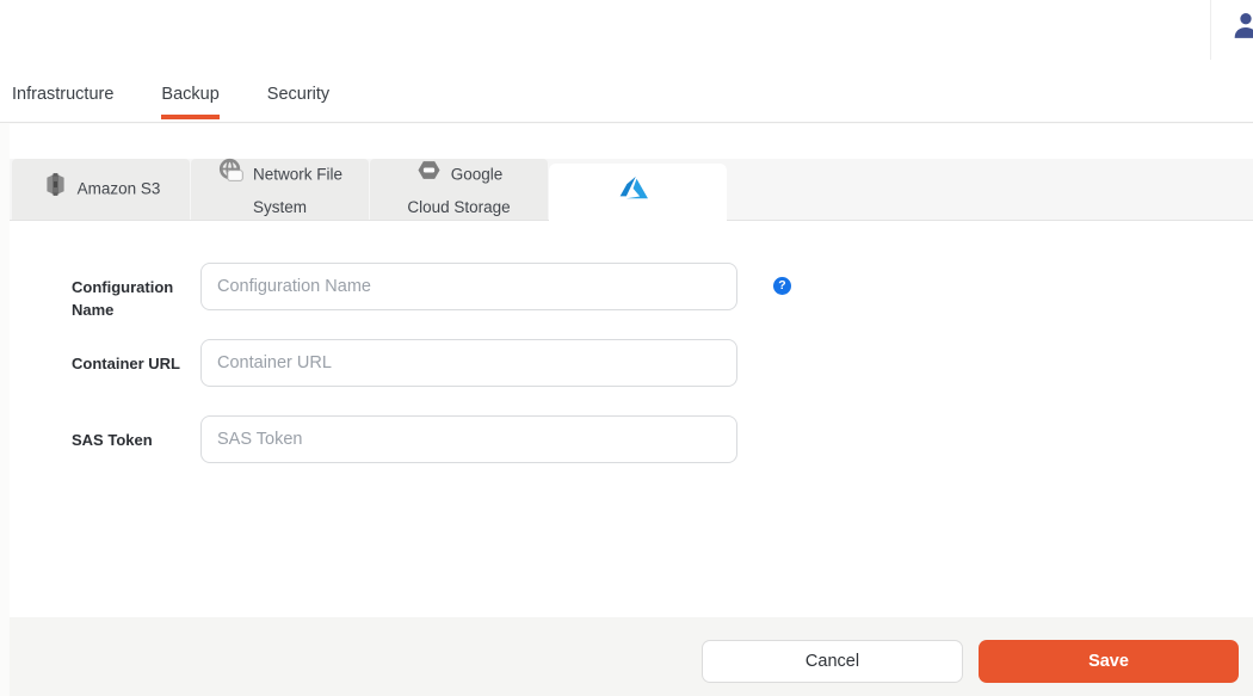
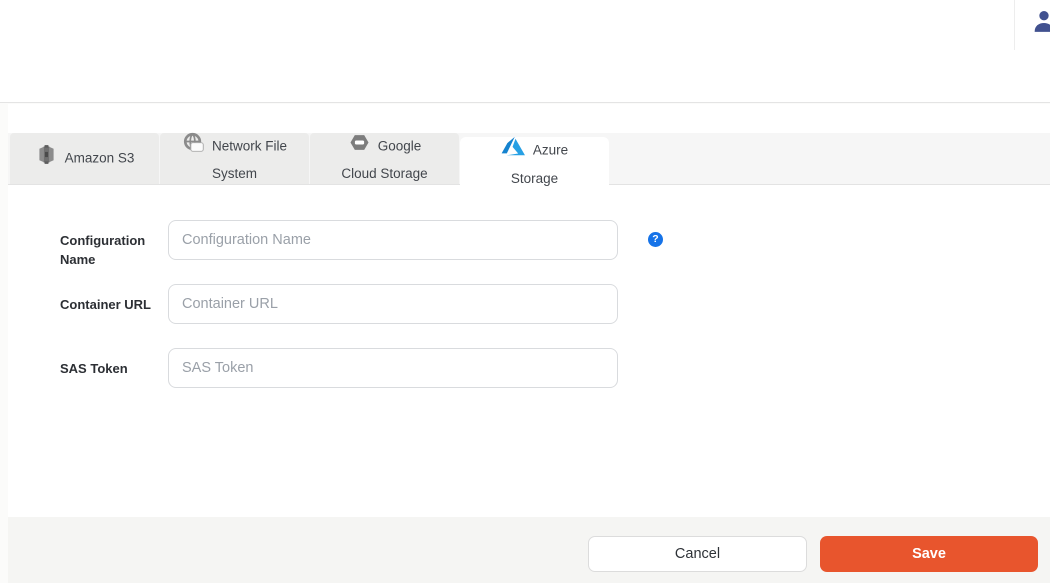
- Infrastructure
- Backup
- Security
  Amazon S3
  Network File
  System
  Google
  Cloud Storage
+ Azure
+ Storage
  Configuration Name
  Configuration Name
  ?
  Container URL
  Container URL
  SAS Token
  SAS Token
  Cancel
  Save
